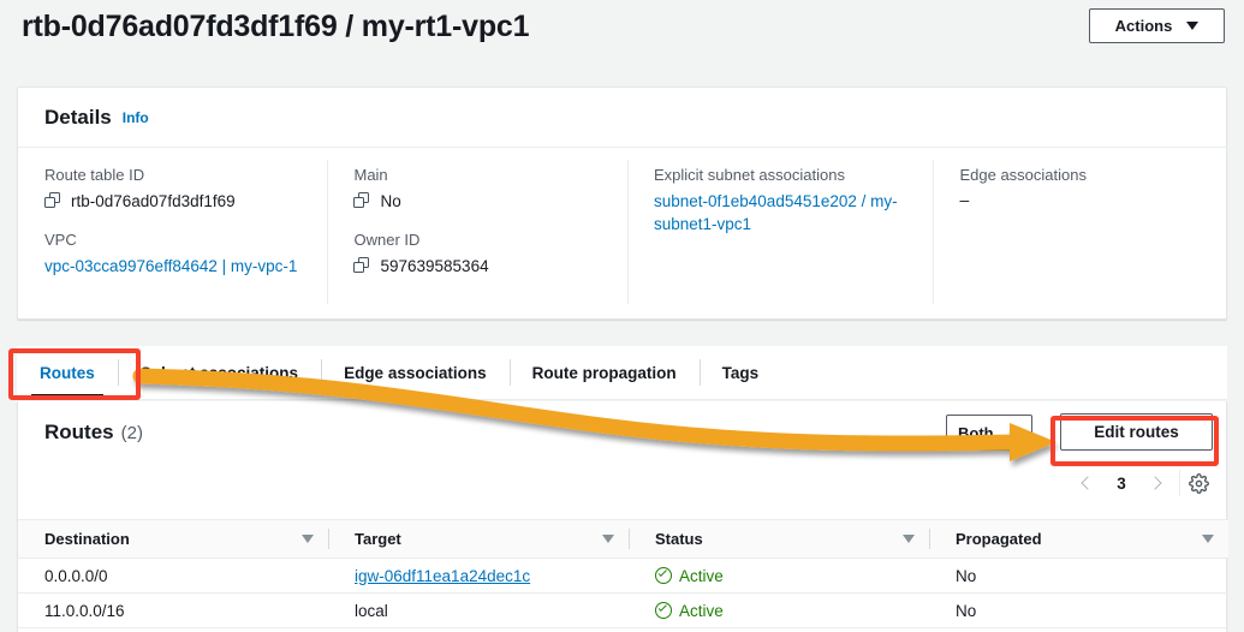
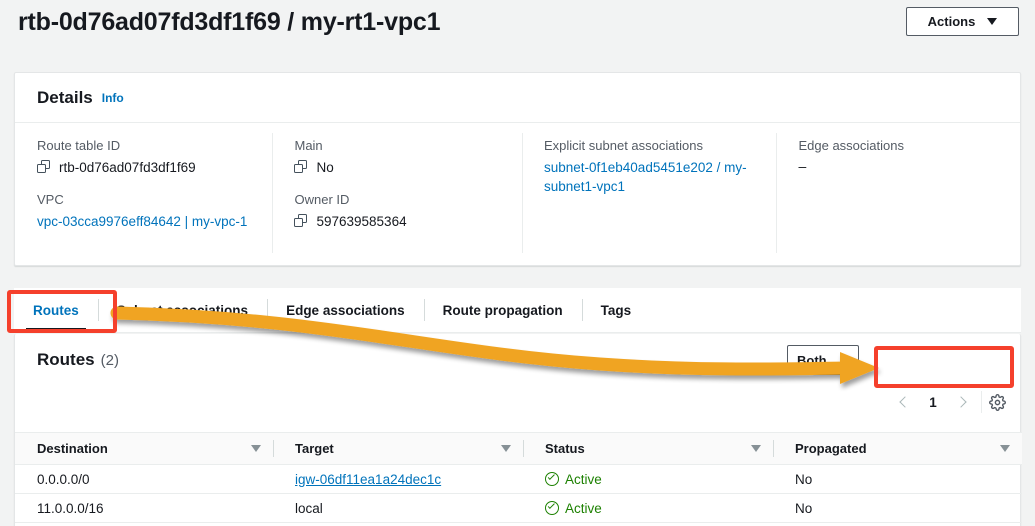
  rtb-0d76ad07fd3df1f69 / my-rt1-vpc1
  Actions
  Details
  Info
  Route table ID
  rtb-0d76ad07fd3df1f69
  VPC
  vpc-03cca9976eff84642 | my-vpc-1
  Main
  No
  Owner ID
  597639585364
  Explicit subnet associations
  subnet-0f1eb40ad5451e202 / my-subnet1-vpc1
  Edge associations
  –
  Routes
  Edge associations
  Route propagation
  Tags
  Routes
  (2)
  Both
- Edit routes
- 3
+ 1
  Destination	Target	Status	Propagated
  0.0.0.0/0	igw-06df11ea1a24dec1c	Active	No
  11.0.0.0/16	local	Active	No
